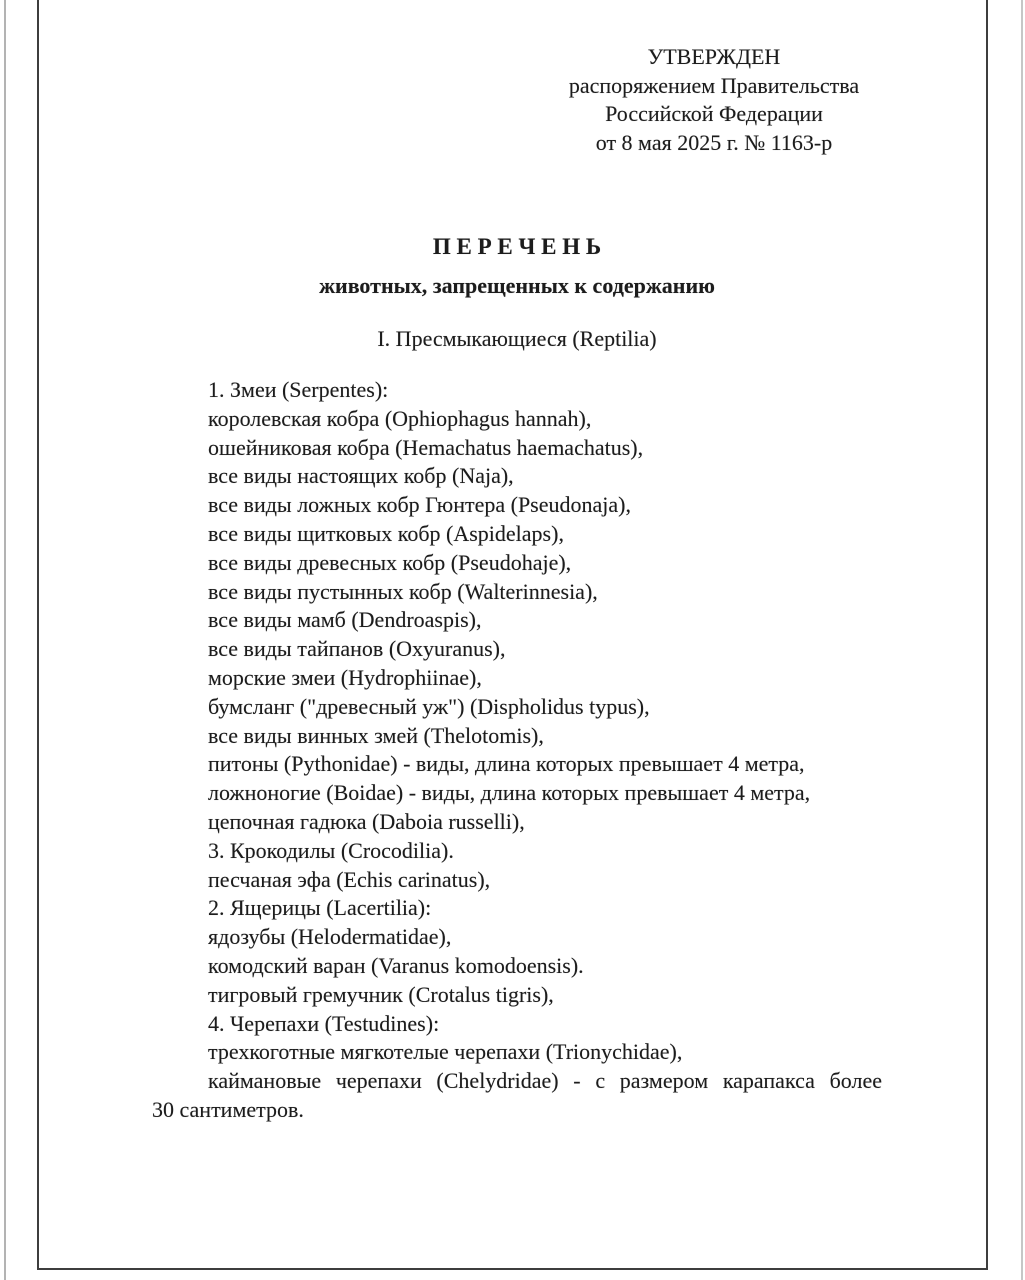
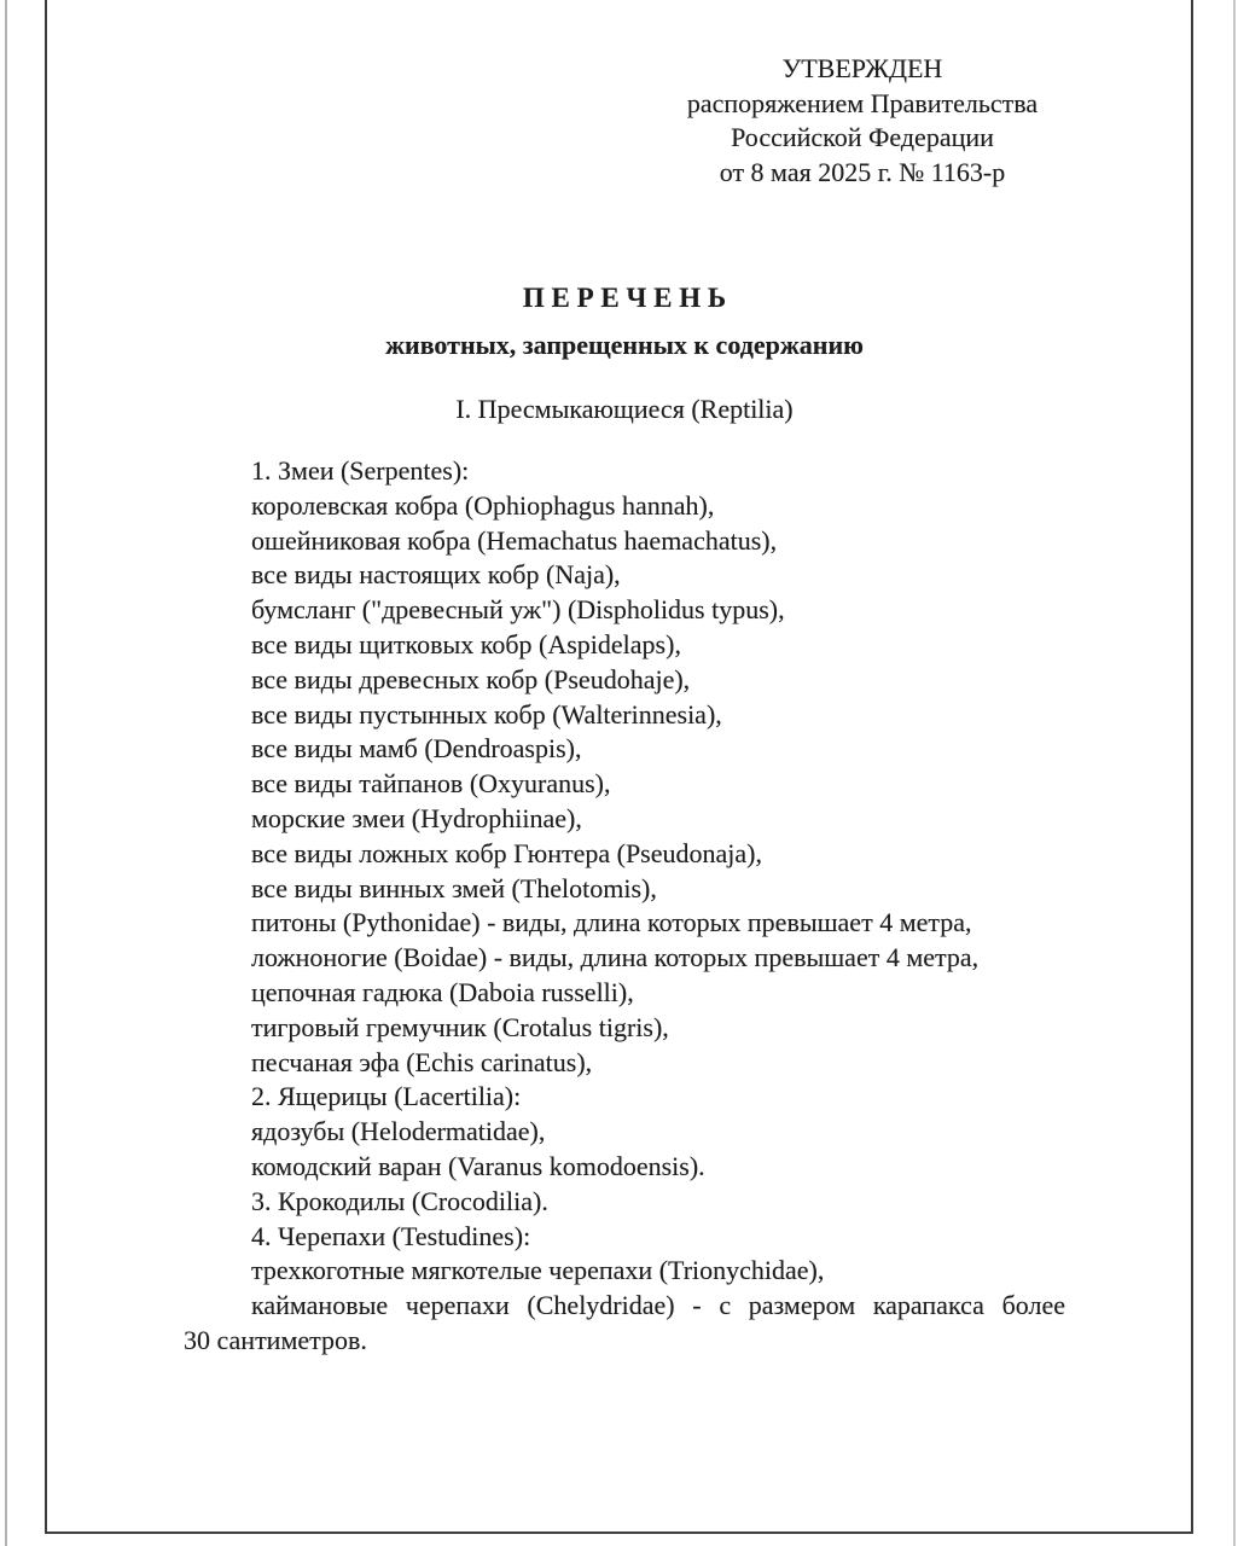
  УТВЕРЖДЕН
  распоряжением Правительства
  Российской Федерации
  от 8 мая 2025 г. № 1163-р
  П Е Р Е Ч Е Н Ь
  животных, запрещенных к содержанию
  I. Пресмыкающиеся (Reptilia)
  1. Змеи (Serpentes):
  королевская кобра (Ophiophagus hannah),
  ошейниковая кобра (Hemachatus haemachatus),
  все виды настоящих кобр (Naja),
- все виды ложных кобр Гюнтера (Pseudonaja),
+ бумсланг ("древесный уж") (Dispholidus typus),
  все виды щитковых кобр (Aspidelaps),
  все виды древесных кобр (Pseudohaje),
  все виды пустынных кобр (Walterinnesia),
  все виды мамб (Dendroaspis),
  все виды тайпанов (Oxyuranus),
  морские змеи (Hydrophiinae),
- бумсланг ("древесный уж") (Dispholidus typus),
+ все виды ложных кобр Гюнтера (Pseudonaja),
  все виды винных змей (Thelotomis),
  питоны (Pythonidae) - виды, длина которых превышает 4 метра,
  ложноногие (Boidae) - виды, длина которых превышает 4 метра,
  цепочная гадюка (Daboia russelli),
- 3. Крокодилы (Crocodilia).
+ тигровый гремучник (Crotalus tigris),
  песчаная эфа (Echis carinatus),
  2. Ящерицы (Lacertilia):
  ядозубы (Helodermatidae),
  комодский варан (Varanus komodoensis).
- тигровый гремучник (Crotalus tigris),
+ 3. Крокодилы (Crocodilia).
  4. Черепахи (Testudines):
  трехкоготные мягкотелые черепахи (Trionychidae),
  каймановые черепахи (Chelydridae) - с размером карапакса более
  30 сантиметров.
